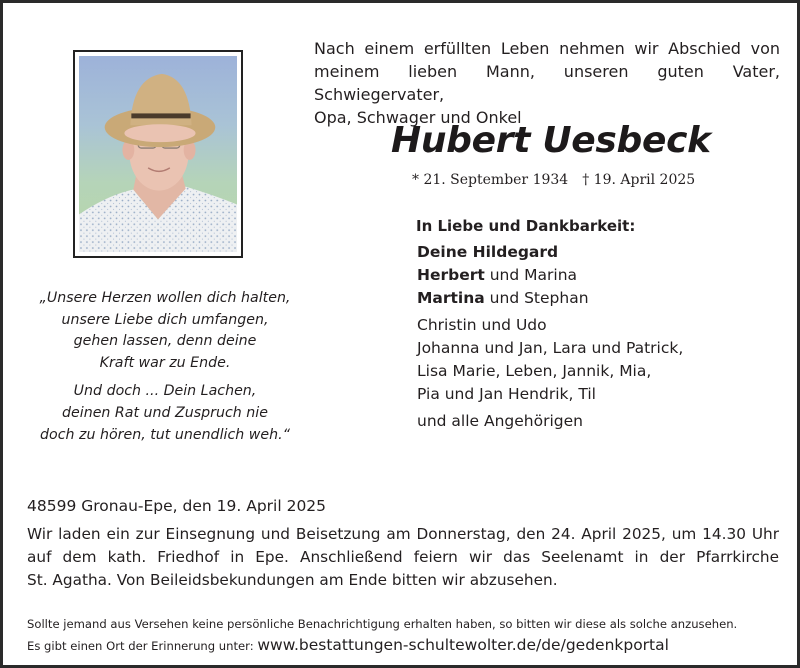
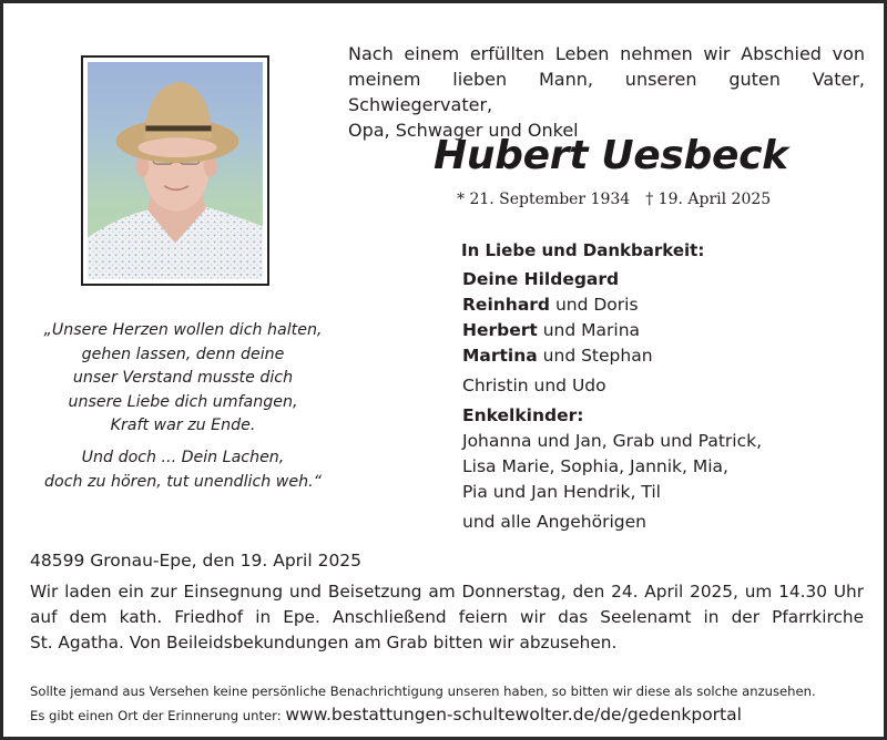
  Nach einem erfüllten Leben nehmen wir Abschied von
  meinem lieben Mann, unseren guten Vater, Schwiegervater,
  Opa, Schwager und Onkel
  Hubert Uesbeck
  * 21. September 1934 † 19. April 2025
  „Unsere Herzen wollen dich halten,
- unsere Liebe dich umfangen,
+ gehen lassen, denn deine
+ unser Verstand musste dich
- gehen lassen, denn deine
+ unsere Liebe dich umfangen,
  Kraft war zu Ende.
  Und doch ... Dein Lachen,
- deinen Rat und Zuspruch nie
  doch zu hören, tut unendlich weh.“
  In Liebe und Dankbarkeit:
  Deine Hildegard
+ Reinhard und Doris
  Herbert und Marina
  Martina und Stephan
  Christin und Udo
+ Enkelkinder:
- Johanna und Jan, Lara und Patrick,
+ Johanna und Jan, Grab und Patrick,
- Lisa Marie, Leben, Jannik, Mia,
+ Lisa Marie, Sophia, Jannik, Mia,
  Pia und Jan Hendrik, Til
  und alle Angehörigen
  48599 Gronau-Epe, den 19. April 2025
  Wir laden ein zur Einsegnung und Beisetzung am Donnerstag, den 24. April 2025, um 14.30 Uhr
  auf dem kath. Friedhof in Epe. Anschließend feiern wir das Seelenamt in der Pfarrkirche
- St. Agatha. Von Beileidsbekundungen am Ende bitten wir abzusehen.
+ St. Agatha. Von Beileidsbekundungen am Grab bitten wir abzusehen.
- Sollte jemand aus Versehen keine persönliche Benachrichtigung erhalten haben, so bitten wir diese als solche anzusehen.
+ Sollte jemand aus Versehen keine persönliche Benachrichtigung unseren haben, so bitten wir diese als solche anzusehen.
  Es gibt einen Ort der Erinnerung unter: www.bestattungen-schultewolter.de/de/gedenkportal
